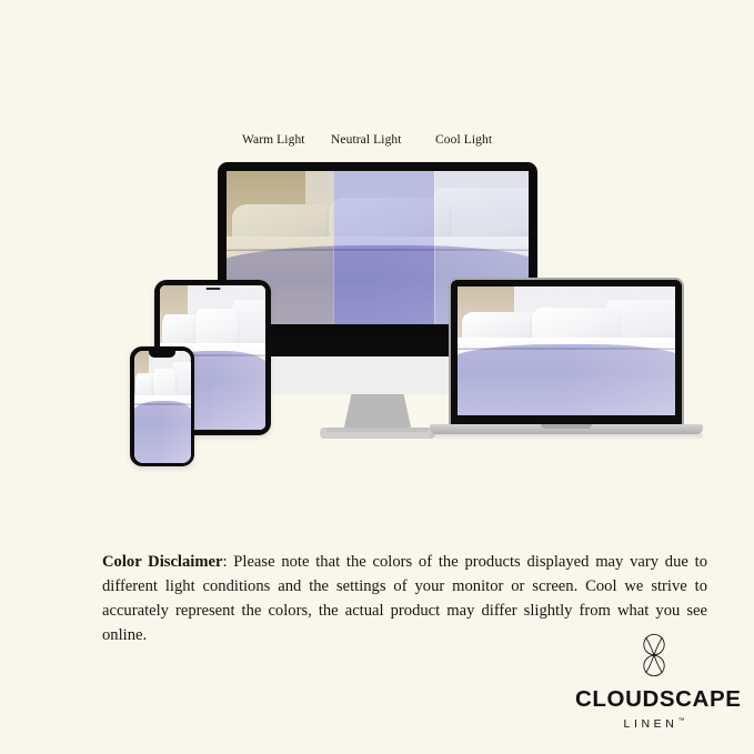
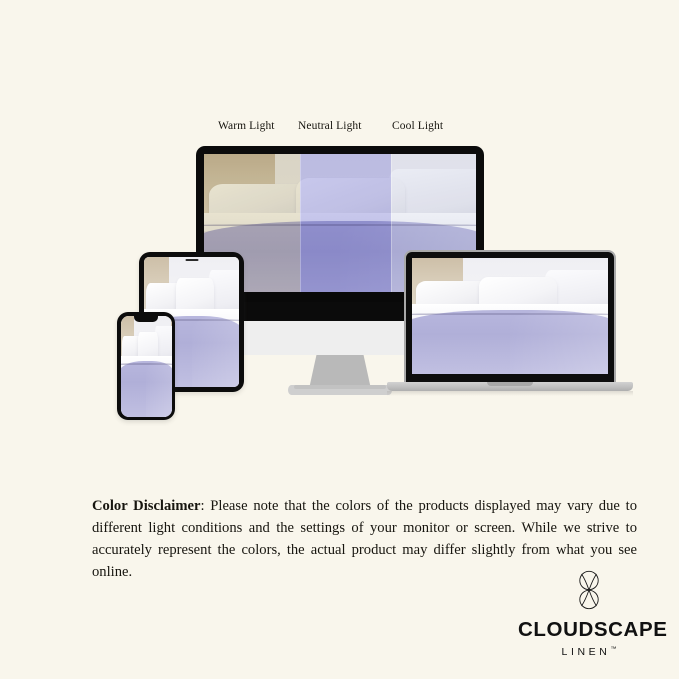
  Warm Light
  Neutral Light
  Cool Light
- Color Disclaimer: Please note that the colors of the products displayed may vary due to different light conditions and the settings of your monitor or screen. Cool we strive to accurately represent the colors, the actual product may differ slightly from what you see online.
+ Color Disclaimer: Please note that the colors of the products displayed may vary due to different light conditions and the settings of your monitor or screen. While we strive to accurately represent the colors, the actual product may differ slightly from what you see online.
  CLOUDSCAPE
  LINEN
